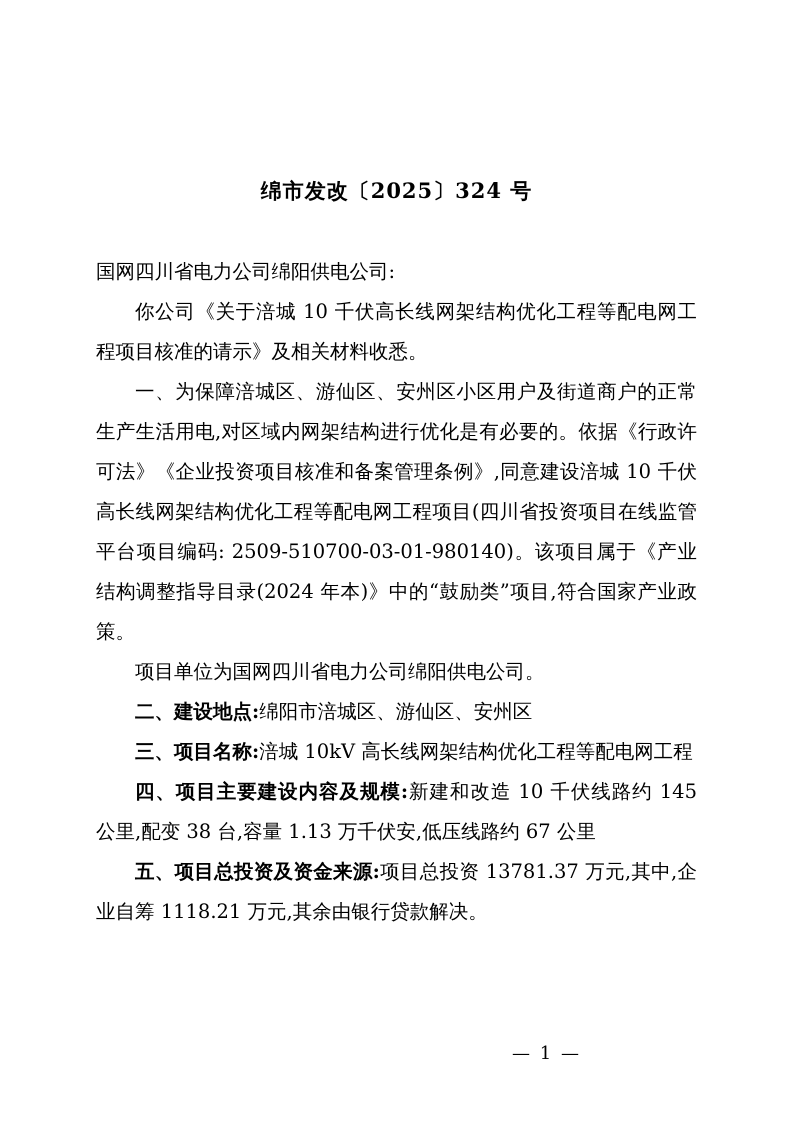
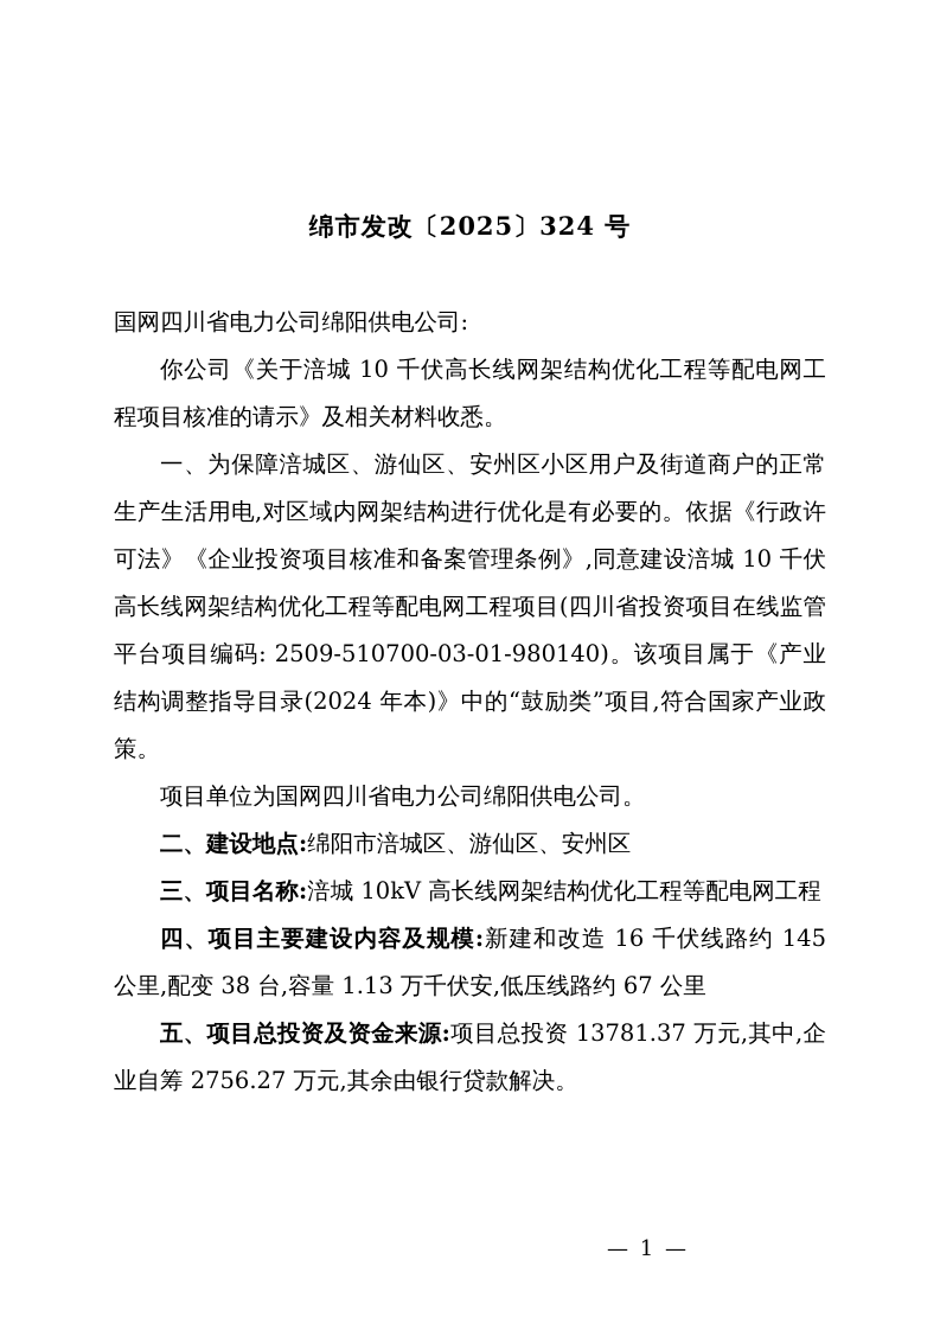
  绵市发改〔2025〕324 号
  国网四川省电力公司绵阳供电公司:
  你公司《关于涪城 10 千伏高长线网架结构优化工程等配电网工程项目核准的请示》及相关材料收悉。
  一、为保障涪城区、游仙区、安州区小区用户及街道商户的正常生产生活用电,对区域内网架结构进行优化是有必要的。依据《行政许可法》《企业投资项目核准和备案管理条例》,同意建设涪城 10 千伏高长线网架结构优化工程等配电网工程项目(四川省投资项目在线监管平台项目编码: 2509-510700-03-01-980140)。该项目属于《产业结构调整指导目录(2024 年本)》中的“鼓励类”项目,符合国家产业政策。
  项目单位为国网四川省电力公司绵阳供电公司。
  二、建设地点:绵阳市涪城区、游仙区、安州区
  三、项目名称:涪城 10kV 高长线网架结构优化工程等配电网工程
- 四、项目主要建设内容及规模:新建和改造 10 千伏线路约 145 公里,配变 38 台,容量 1.13 万千伏安,低压线路约 67 公里
+ 四、项目主要建设内容及规模:新建和改造 16 千伏线路约 145 公里,配变 38 台,容量 1.13 万千伏安,低压线路约 67 公里
- 五、项目总投资及资金来源:项目总投资 13781.37 万元,其中,企业自筹 1118.21 万元,其余由银行贷款解决。
+ 五、项目总投资及资金来源:项目总投资 13781.37 万元,其中,企业自筹 2756.27 万元,其余由银行贷款解决。
  — 1 —
